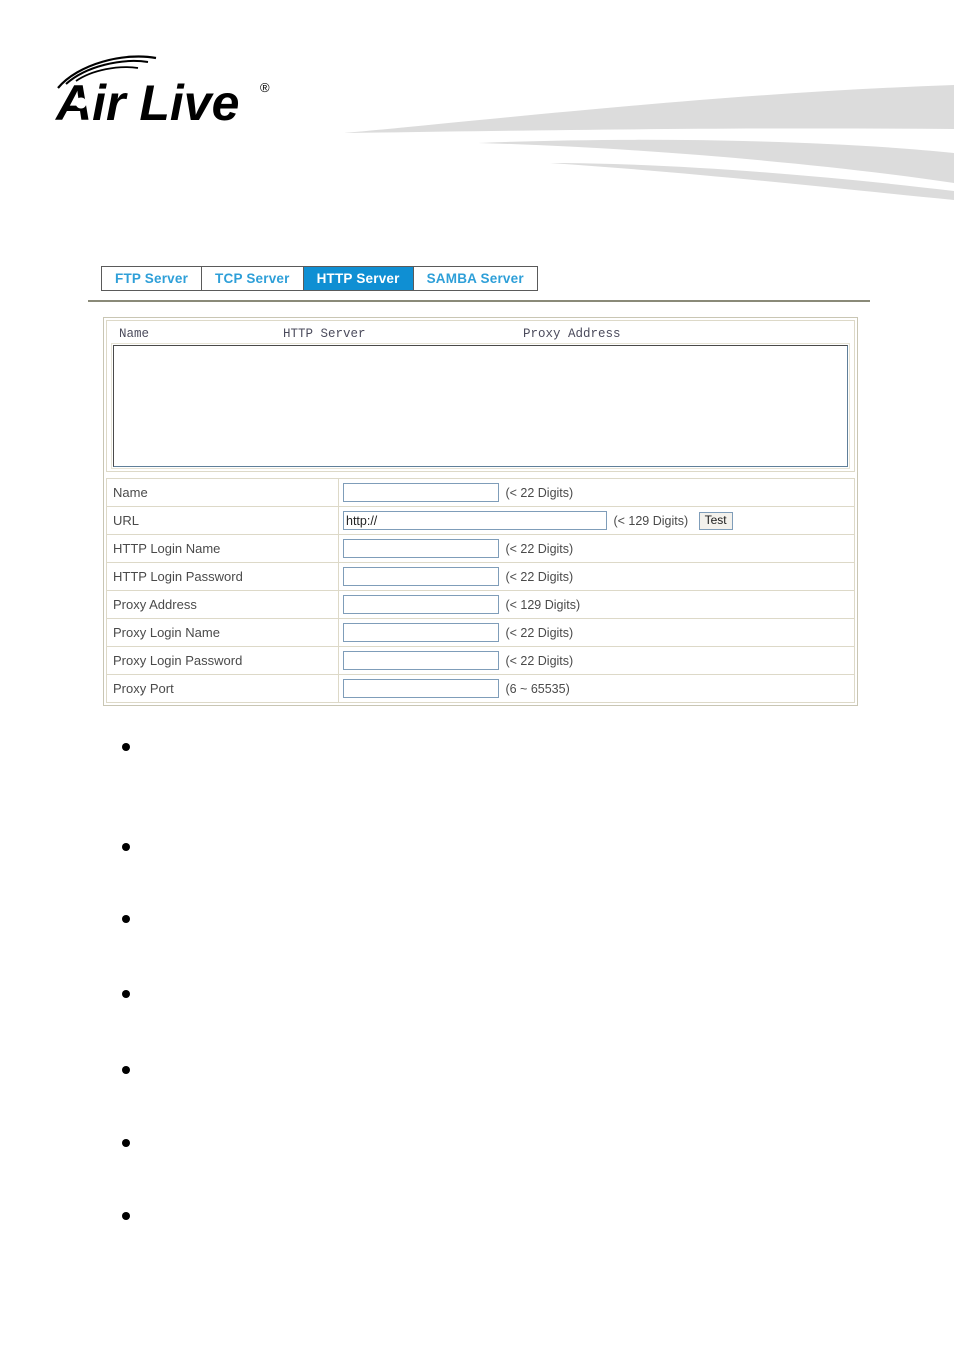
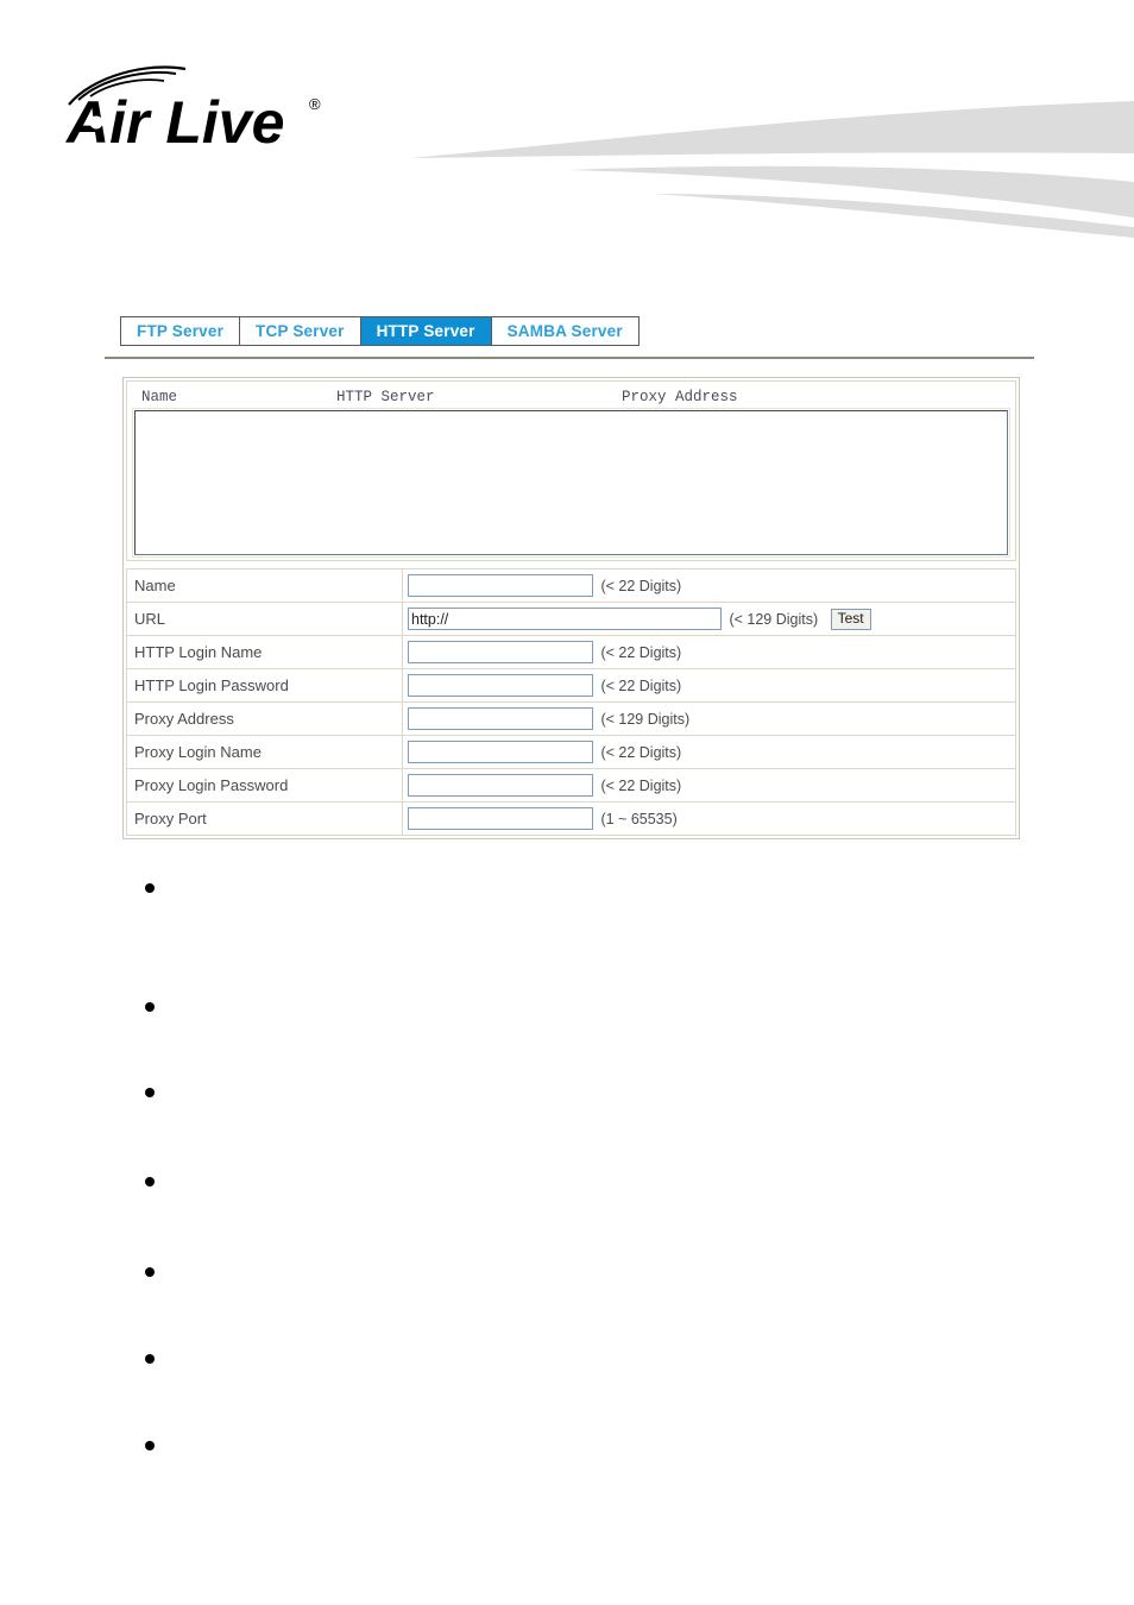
  Air Live
  ®
  FTP Server
  TCP Server
  HTTP Server
  SAMBA Server
  Name
  HTTP Server
  Proxy Address
  Name	(< 22 Digits)
  URL	http:// (< 129 Digits) Test
  HTTP Login Name	(< 22 Digits)
  HTTP Login Password	(< 22 Digits)
  Proxy Address	(< 129 Digits)
  Proxy Login Name	(< 22 Digits)
  Proxy Login Password	(< 22 Digits)
- Proxy Port	(6 ~ 65535)
+ Proxy Port	(1 ~ 65535)
